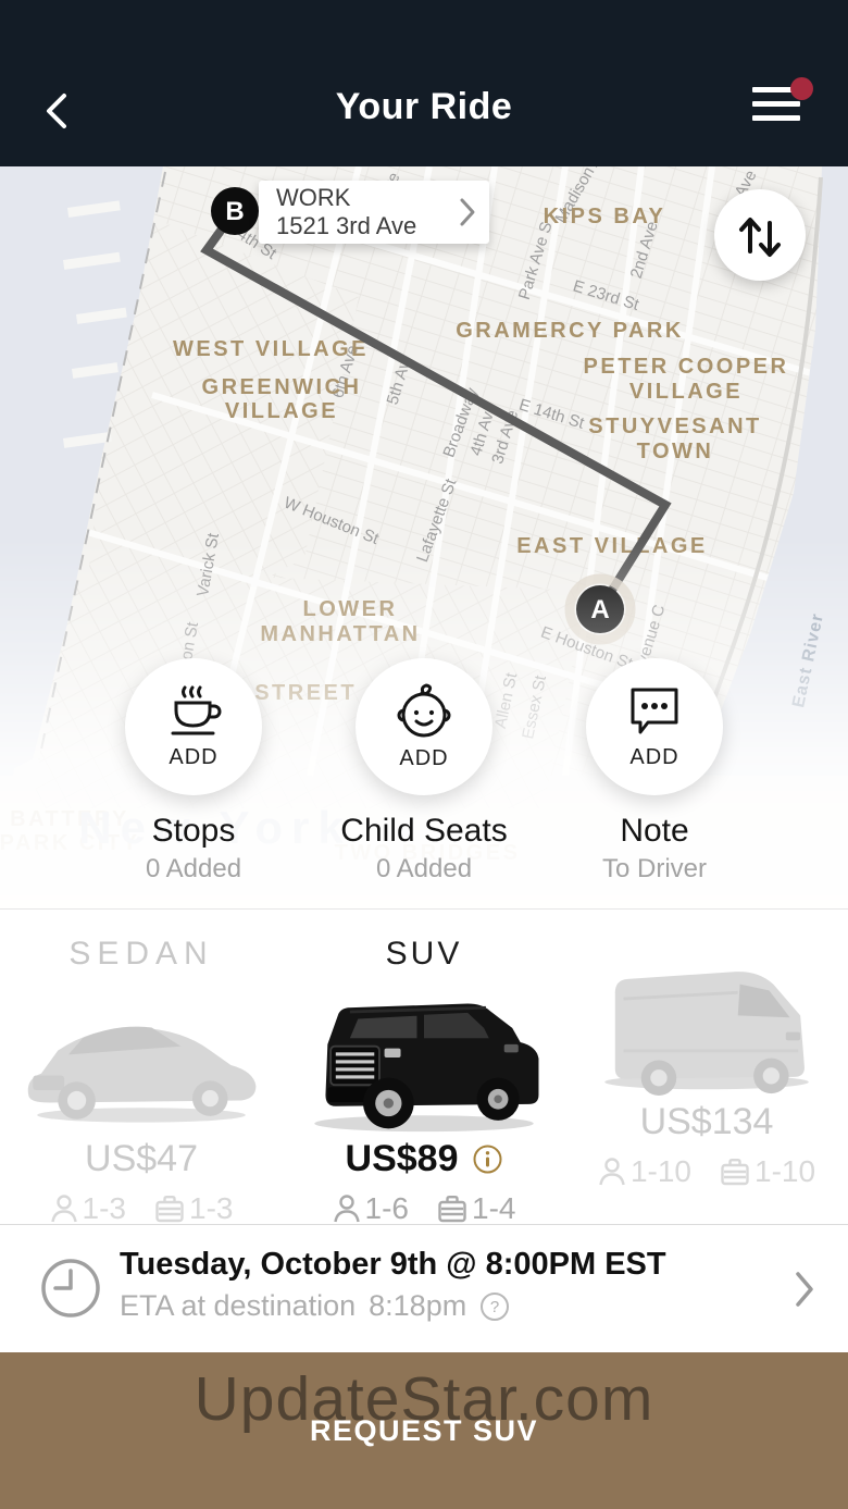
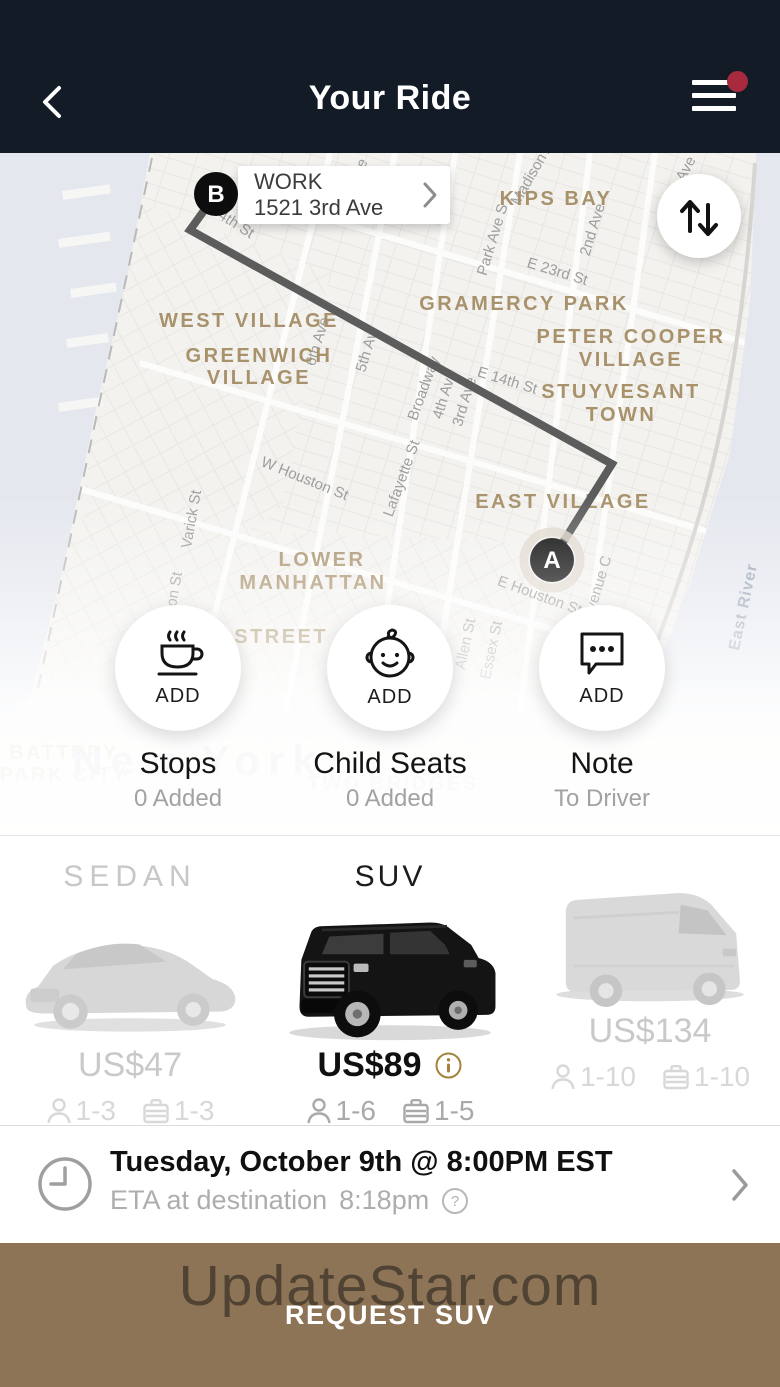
  Your Ride
  WORK
  1521 3rd Ave
  ADD
  Stops
  0 Added
  ADD
  Child Seats
  0 Added
  ADD
  Note
  To Driver
  SEDAN
  US$47
  1-3
  1-3
  SUV
  US$89
  1-6
- 1-4
+ 1-5
  US$134
  1-10
  1-10
  Tuesday, October 9th @ 8:00PM EST
  ETA at destination
  8:18pm
  ?
  UpdateStar.com
  REQUEST SUV
